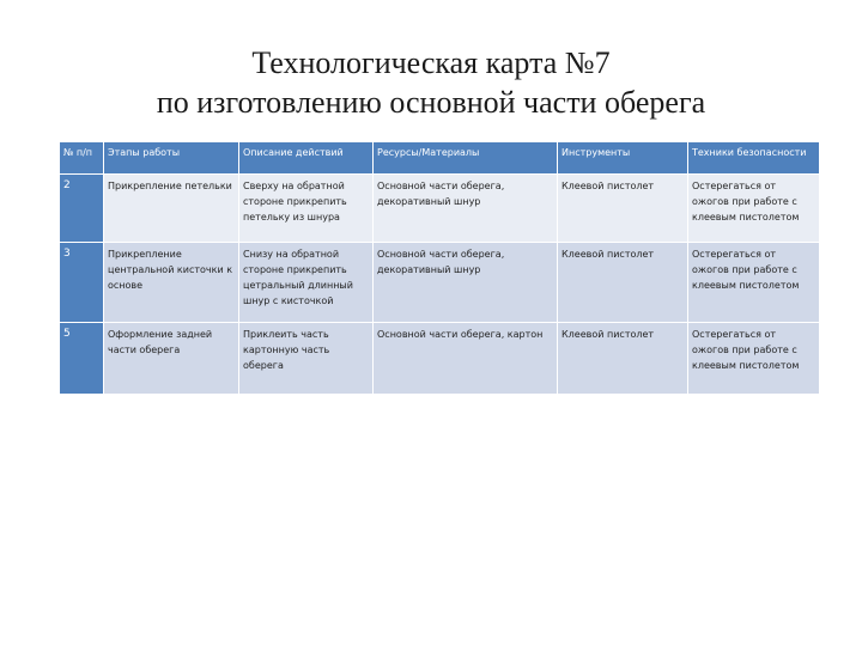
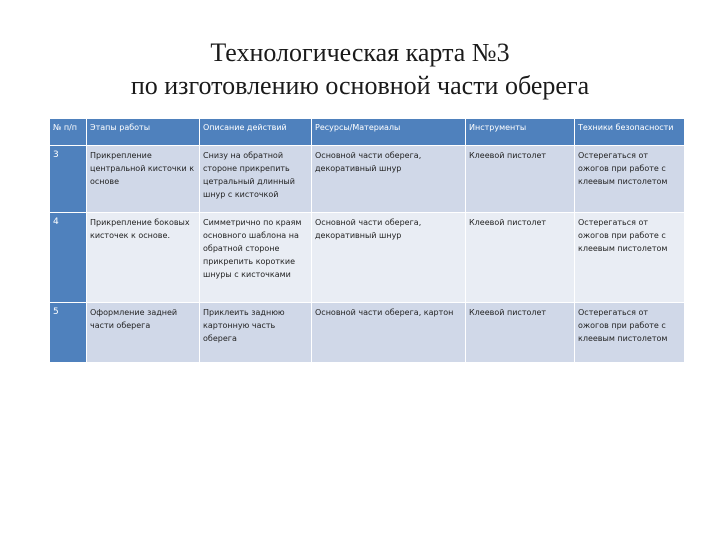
- Технологическая карта №7
+ Технологическая карта №3
  по изготовлению основной части оберега
  № п/п	Этапы работы	Описание действий	Ресурсы/Материалы	Инструменты	Техники безопасности
- 2	Прикрепление петельки	Сверху на обратной стороне прикрепить петельку из шнура	Основной части оберега, декоративный шнур	Клеевой пистолет	Остерегаться от ожогов при работе с клеевым пистолетом
  3	Прикрепление центральной кисточки к основе	Снизу на обратной стороне прикрепить цетральный длинный шнур с кисточкой	Основной части оберега, декоративный шнур	Клеевой пистолет	Остерегаться от ожогов при работе с клеевым пистолетом
+ 4	Прикрепление боковых кисточек к основе.	Симметрично по краям основного шаблона на обратной стороне прикрепить короткие шнуры с кисточками	Основной части оберега, декоративный шнур	Клеевой пистолет	Остерегаться от ожогов при работе с клеевым пистолетом
- 5	Оформление задней части оберега	Приклеить часть картонную часть оберега	Основной части оберега, картон	Клеевой пистолет	Остерегаться от ожогов при работе с клеевым пистолетом
+ 5	Оформление задней части оберега	Приклеить заднюю картонную часть оберега	Основной части оберега, картон	Клеевой пистолет	Остерегаться от ожогов при работе с клеевым пистолетом
